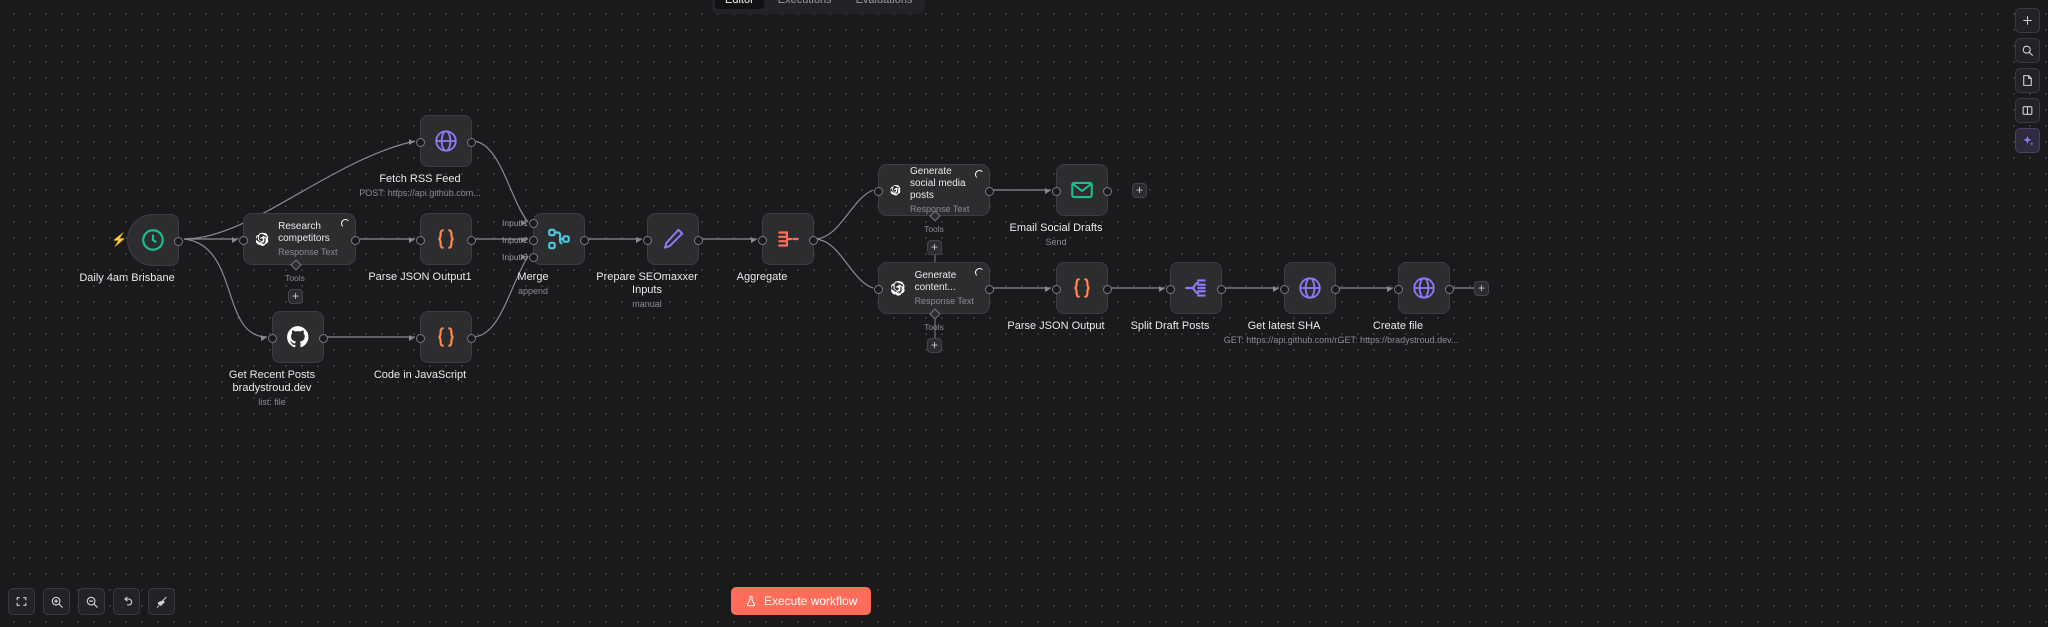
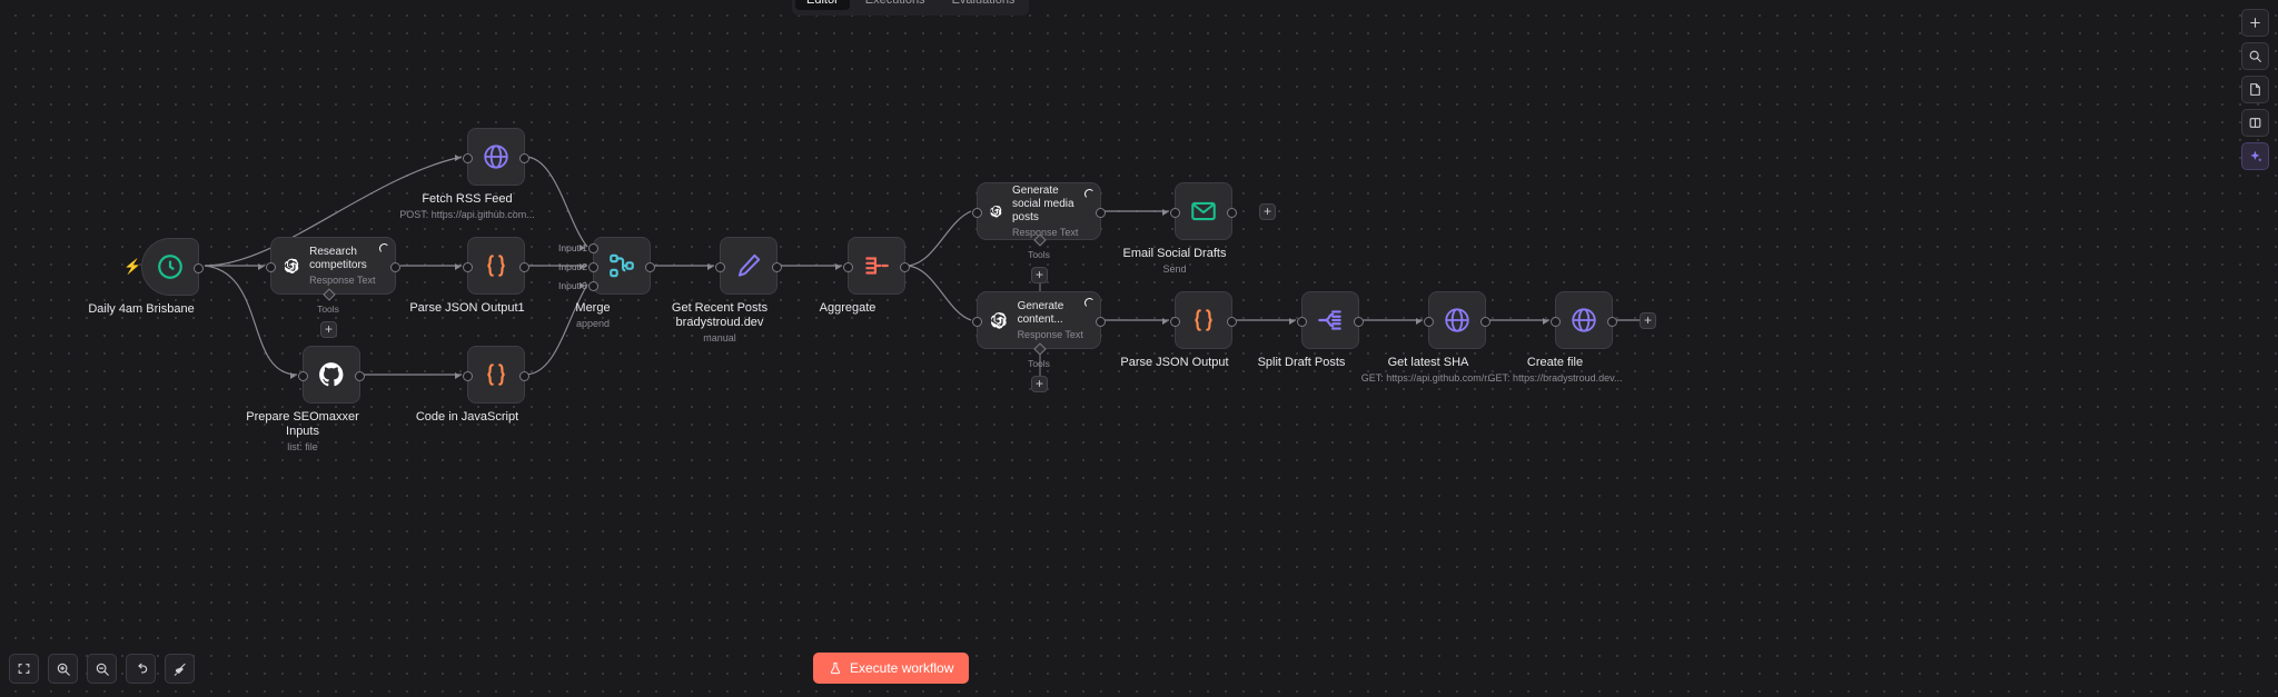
  ⚡
  Daily 4am Brisbane
  Research competitors
  Response Text
  Tools
  +
  Fetch RSS Feed
  POST: https://api.github.com...
  Parse JSON Output1
- Get Recent Posts bradystroud.dev
+ Prepare SEOmaxxer Inputs
  list: file
  Code in JavaScript
  Input 1
  Input 2
  Input 3
  Merge
  append
- Prepare SEOmaxxer Inputs
+ Get Recent Posts bradystroud.dev
  manual
  Aggregate
  Generate social media posts
  Response Text
  Tools
  +
  +
  Email Social Drafts
  Send
  Generate content...
  Response Text
  Tools
  +
  Parse JSON Output
  Split Draft Posts
  Get latest SHA
  GET: https://api.github.com/r...
  +
  Create file
  GET: https://bradystroud.dev...
  Editor
  Executions
  Evaluations
  Execute workflow
